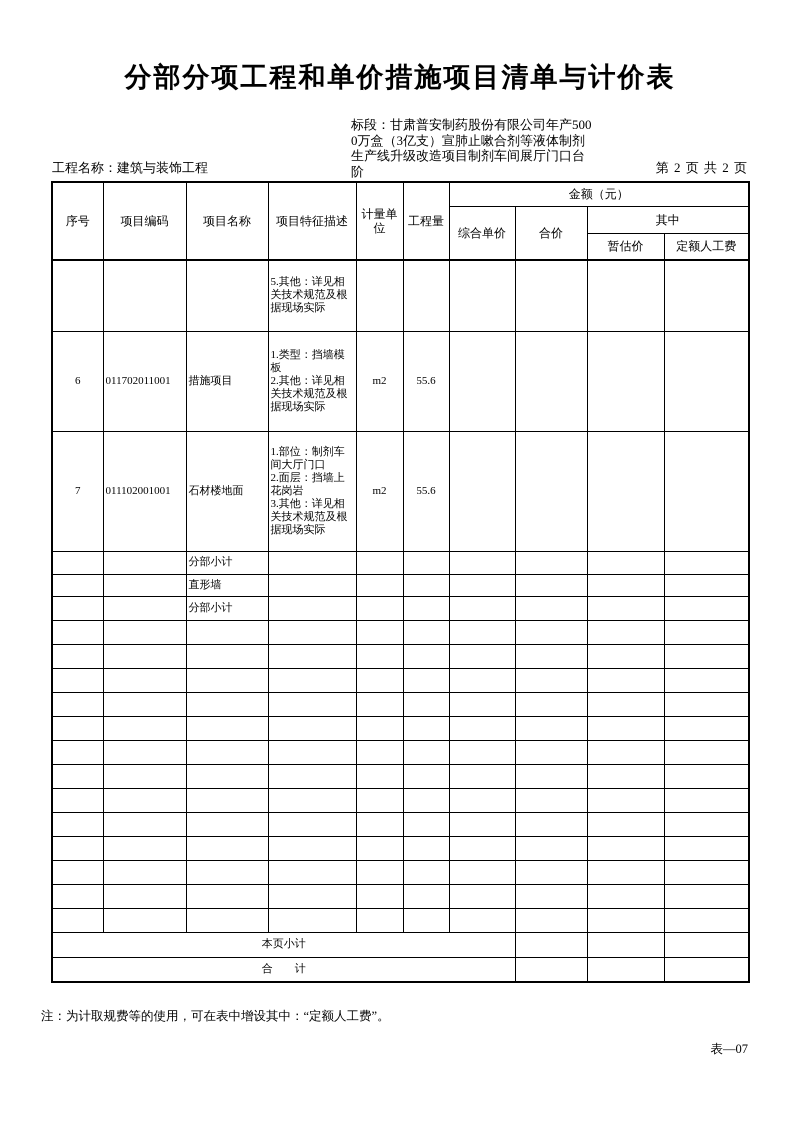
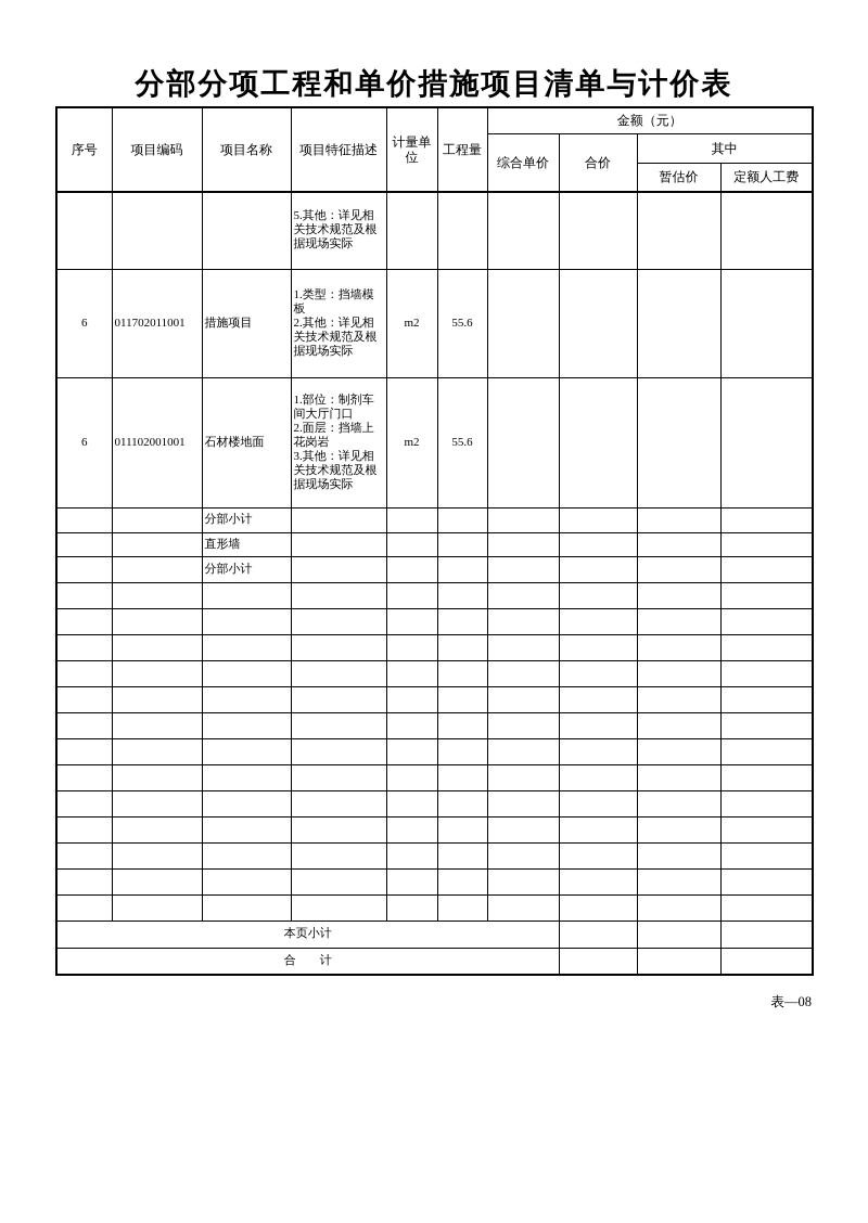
  分部分项工程和单价措施项目清单与计价表
- 工程名称：建筑与装饰工程
- 标段：甘肃普安制药股份有限公司年产5000万盒（3亿支）宣肺止嗽合剂等液体制剂生产线升级改造项目制剂车间展厅门口台阶
- 第 2 页 共 2 页
  序号	项目编码	项目名称	项目特征描述	计量单位	工程量	金额（元）
  综合单价	合价	其中
  暂估价	定额人工费
  			5.其他：详见相关技术规范及根据现场实际
  6	011702011001	措施项目	1.类型：挡墙模板 2.其他：详见相关技术规范及根据现场实际	m2	55.6
- 7	011102001001	石材楼地面	1.部位：制剂车间大厅门口 2.面层：挡墙上花岗岩 3.其他：详见相关技术规范及根据现场实际	m2	55.6
+ 6	011102001001	石材楼地面	1.部位：制剂车间大厅门口 2.面层：挡墙上花岗岩 3.其他：详见相关技术规范及根据现场实际	m2	55.6
  		分部小计
  		直形墙
  		分部小计
  本页小计
  合 计
- 注：为计取规费等的使用，可在表中增设其中：“定额人工费”。
- 表—07
+ 表—08
